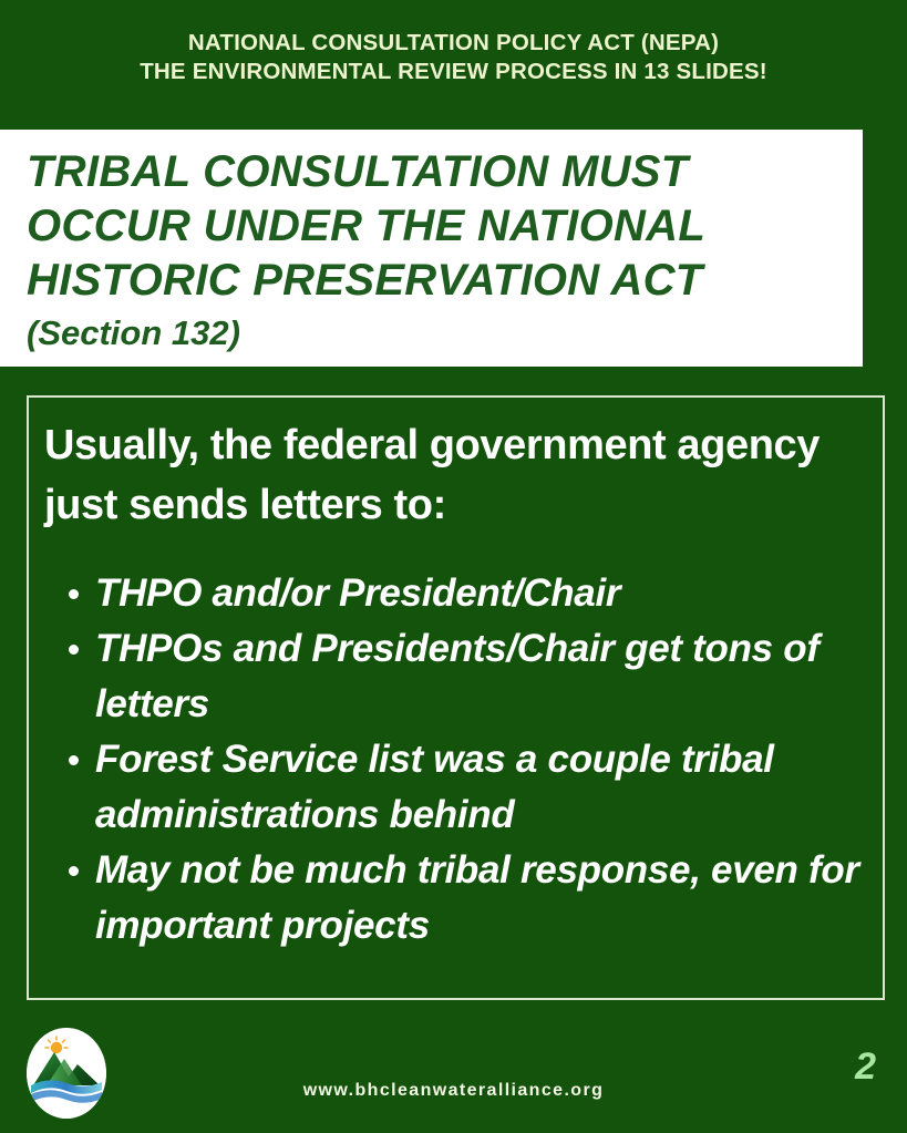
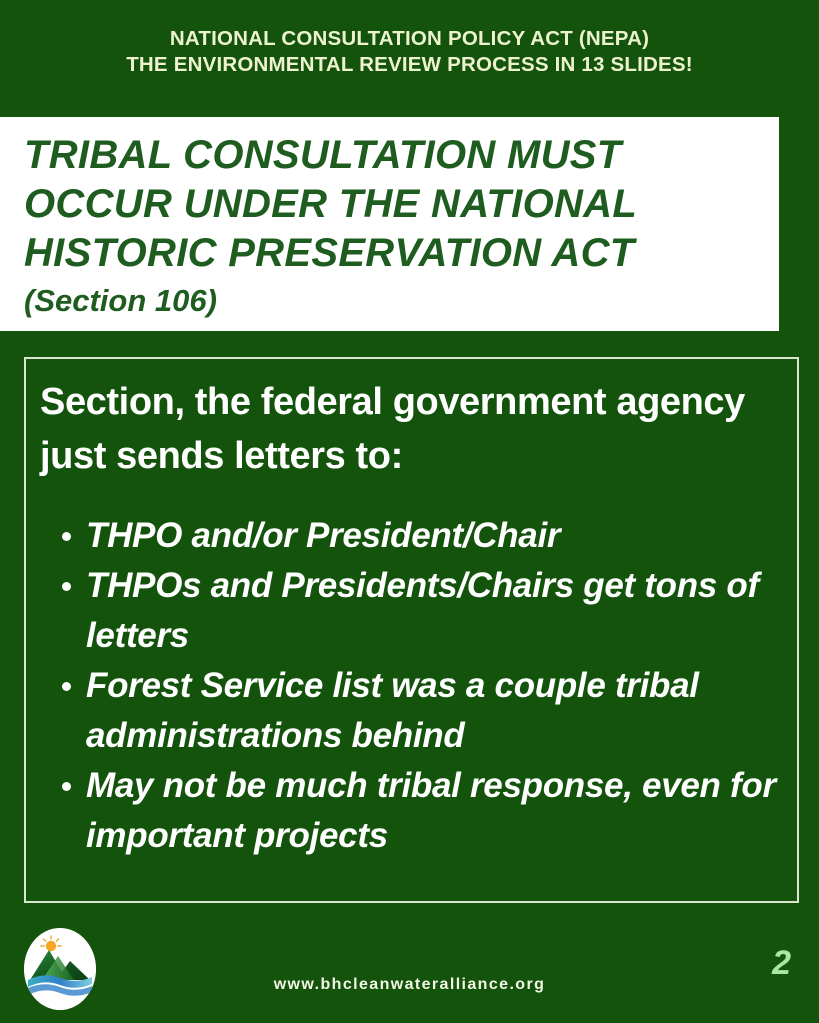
  NATIONAL CONSULTATION POLICY ACT (NEPA)
  THE ENVIRONMENTAL REVIEW PROCESS IN 13 SLIDES!
  TRIBAL CONSULTATION MUST
  OCCUR UNDER THE NATIONAL
  HISTORIC PRESERVATION ACT
- (Section 132)
+ (Section 106)
- Usually, the federal government agency just sends letters to:
+ Section, the federal government agency just sends letters to:
  THPO and/or President/Chair
- THPOs and Presidents/Chair get tons of letters
+ THPOs and Presidents/Chairs get tons of letters
  Forest Service list was a couple tribal administrations behind
  May not be much tribal response, even for important projects
  www.bhcleanwateralliance.org
  2
